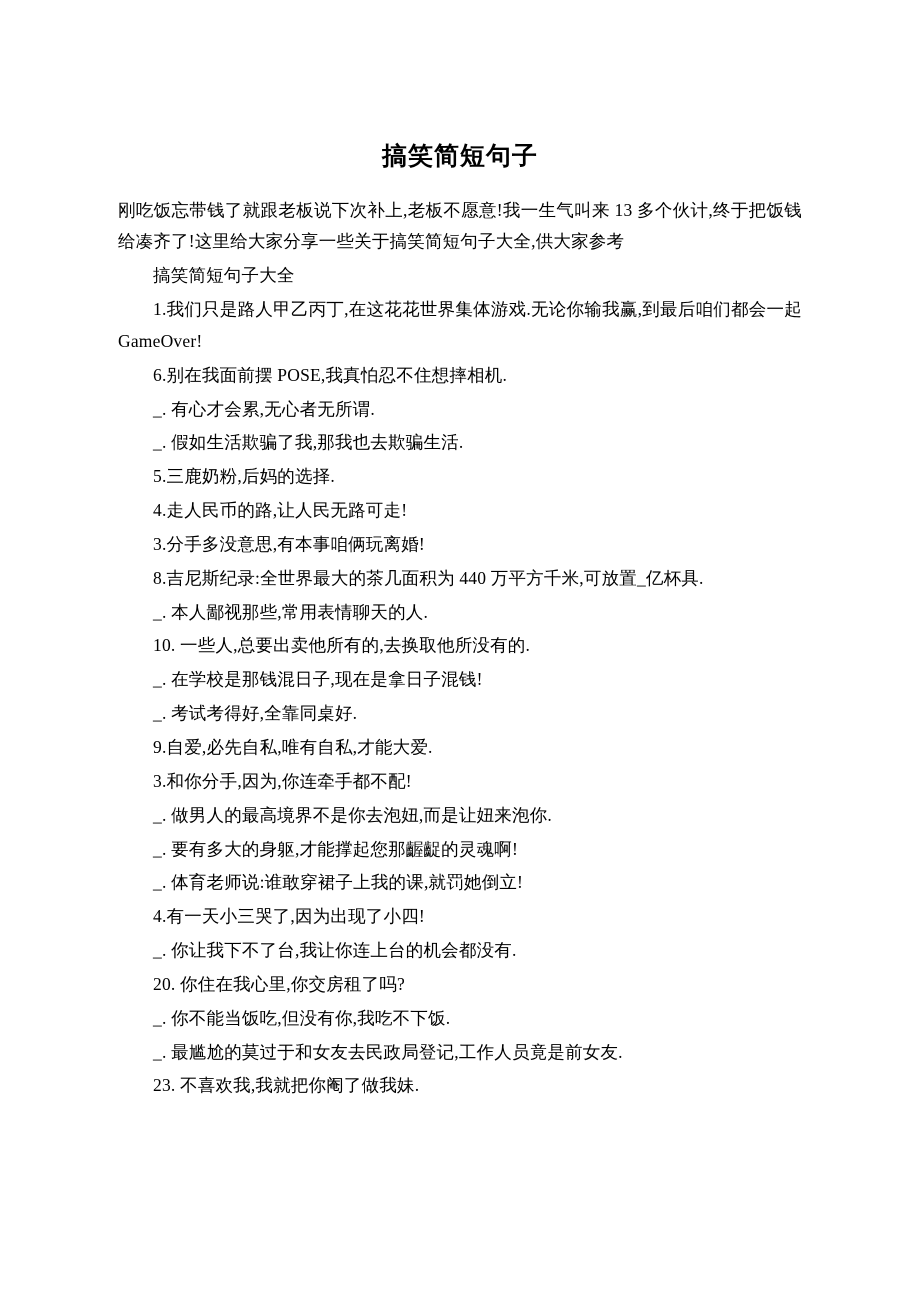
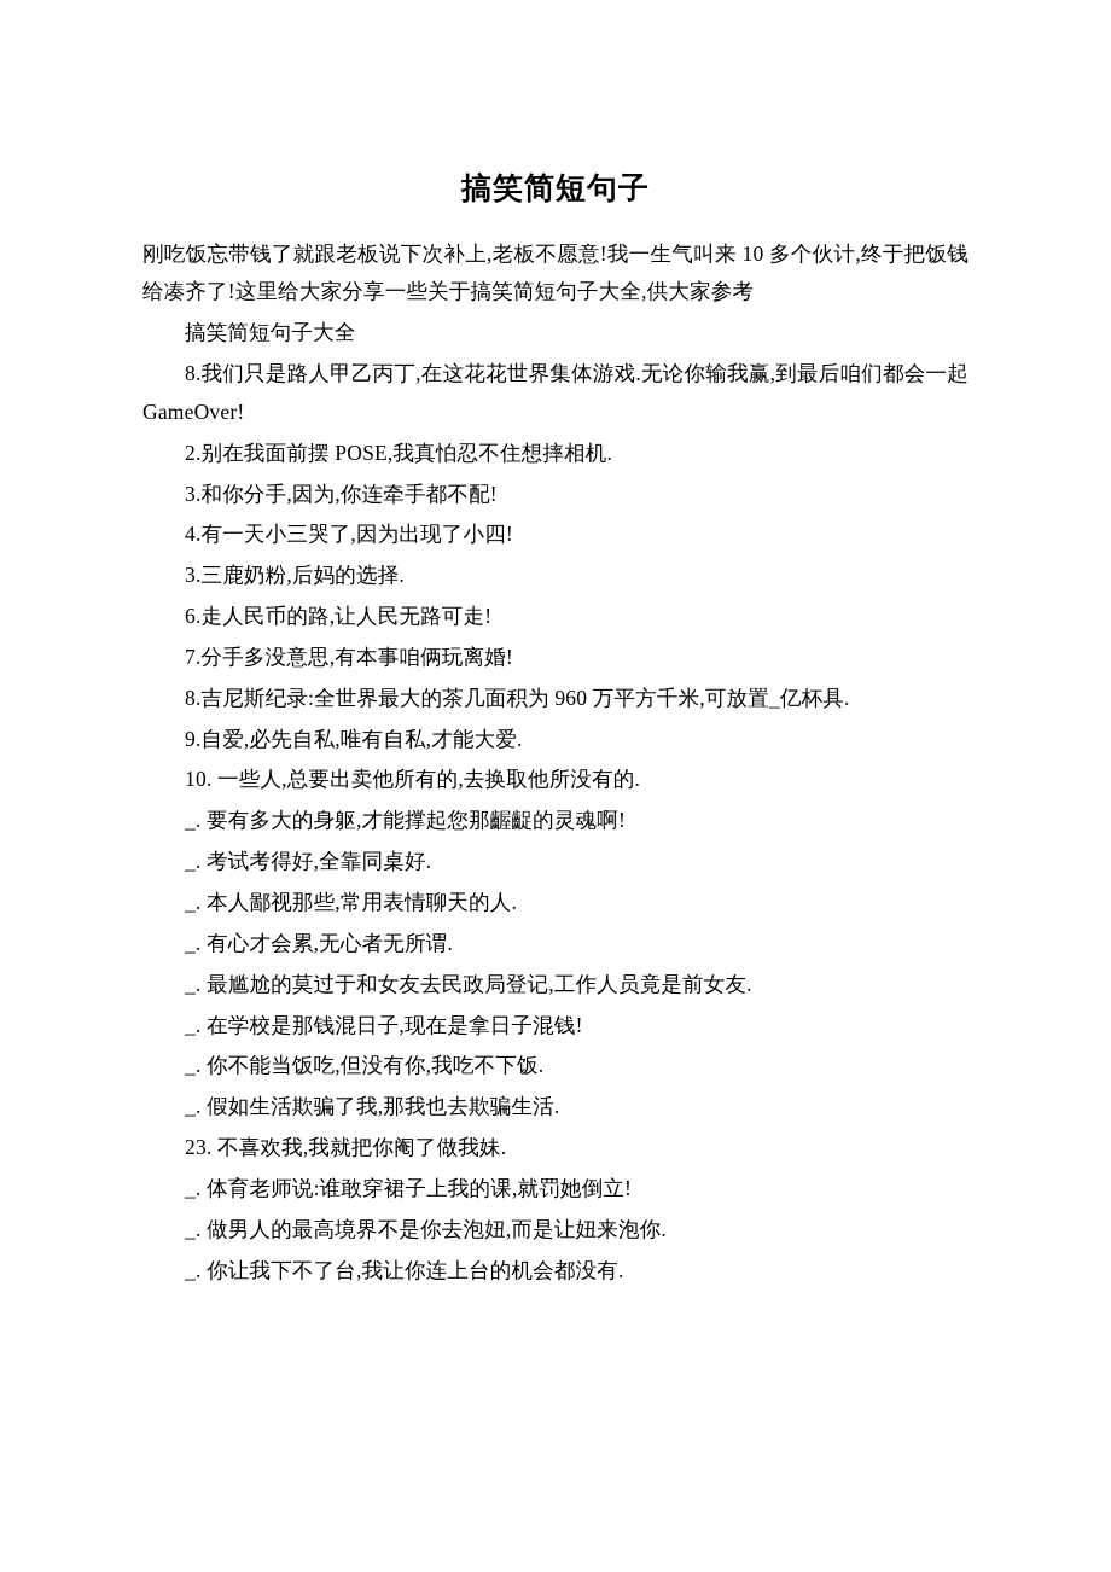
  搞笑简短句子
- 刚吃饭忘带钱了就跟老板说下次补上,老板不愿意!我一生气叫来 13 多个伙计,终于把饭钱给凑齐了!这里给大家分享一些关于搞笑简短句子大全,供大家参考
+ 刚吃饭忘带钱了就跟老板说下次补上,老板不愿意!我一生气叫来 10 多个伙计,终于把饭钱给凑齐了!这里给大家分享一些关于搞笑简短句子大全,供大家参考
  搞笑简短句子大全
- 1.我们只是路人甲乙丙丁,在这花花世界集体游戏.无论你输我赢,到最后咱们都会一起 GameOver!
+ 8.我们只是路人甲乙丙丁,在这花花世界集体游戏.无论你输我赢,到最后咱们都会一起 GameOver!
- 6.别在我面前摆 POSE,我真怕忍不住想摔相机.
+ 2.别在我面前摆 POSE,我真怕忍不住想摔相机.
- _. 有心才会累,无心者无所谓.
+ 3.和你分手,因为,你连牵手都不配!
- _. 假如生活欺骗了我,那我也去欺骗生活.
+ 4.有一天小三哭了,因为出现了小四!
- 5.三鹿奶粉,后妈的选择.
+ 3.三鹿奶粉,后妈的选择.
- 4.走人民币的路,让人民无路可走!
+ 6.走人民币的路,让人民无路可走!
- 3.分手多没意思,有本事咱俩玩离婚!
+ 7.分手多没意思,有本事咱俩玩离婚!
- 8.吉尼斯纪录:全世界最大的茶几面积为 440 万平方千米,可放置_亿杯具.
+ 8.吉尼斯纪录:全世界最大的茶几面积为 960 万平方千米,可放置_亿杯具.
- _. 本人鄙视那些,常用表情聊天的人.
+ 9.自爱,必先自私,唯有自私,才能大爱.
  10. 一些人,总要出卖他所有的,去换取他所没有的.
- _. 在学校是那钱混日子,现在是拿日子混钱!
+ _. 要有多大的身躯,才能撑起您那齷齪的灵魂啊!
  _. 考试考得好,全靠同桌好.
- 9.自爱,必先自私,唯有自私,才能大爱.
+ _. 本人鄙视那些,常用表情聊天的人.
- 3.和你分手,因为,你连牵手都不配!
+ _. 有心才会累,无心者无所谓.
- _. 做男人的最高境界不是你去泡妞,而是让妞来泡你.
+ _. 最尴尬的莫过于和女友去民政局登记,工作人员竟是前女友.
- _. 要有多大的身躯,才能撑起您那齷齪的灵魂啊!
+ _. 在学校是那钱混日子,现在是拿日子混钱!
- _. 体育老师说:谁敢穿裙子上我的课,就罚她倒立!
+ _. 你不能当饭吃,但没有你,我吃不下饭.
- 4.有一天小三哭了,因为出现了小四!
+ _. 假如生活欺骗了我,那我也去欺骗生活.
- _. 你让我下不了台,我让你连上台的机会都没有.
+ 23. 不喜欢我,我就把你阉了做我妹.
- 20. 你住在我心里,你交房租了吗?
- _. 你不能当饭吃,但没有你,我吃不下饭.
+ _. 体育老师说:谁敢穿裙子上我的课,就罚她倒立!
- _. 最尴尬的莫过于和女友去民政局登记,工作人员竟是前女友.
+ _. 做男人的最高境界不是你去泡妞,而是让妞来泡你.
- 23. 不喜欢我,我就把你阉了做我妹.
+ _. 你让我下不了台,我让你连上台的机会都没有.
